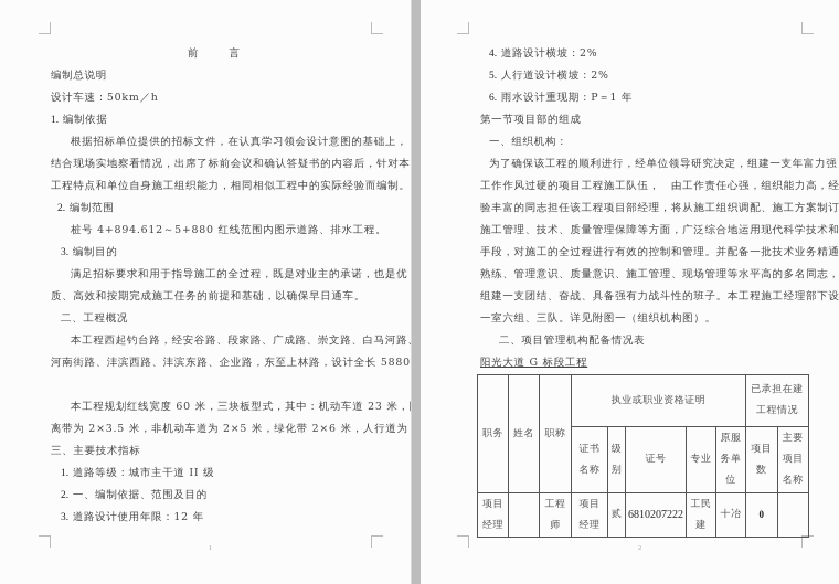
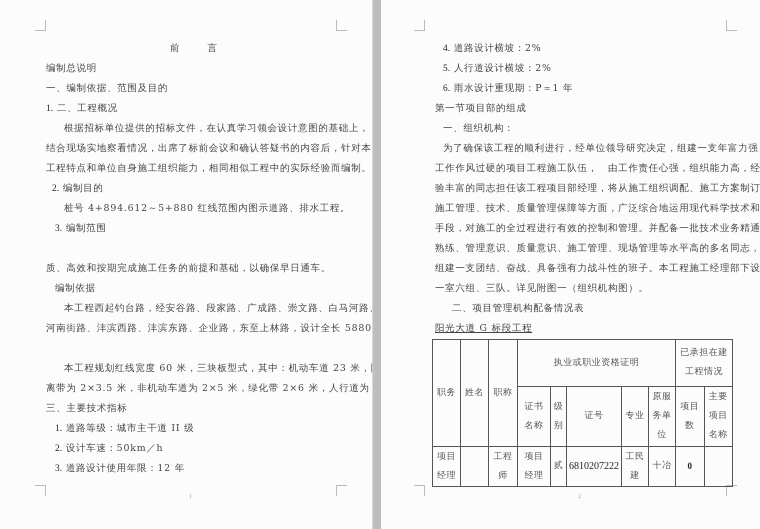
  前 言
  编制总说明
- 设计车速：50km／h
+ 一、编制依据、范围及目的
- 1. 编制依据
+ 1. 二、工程概况
  根据招标单位提供的招标文件，在认真学习领会设计意图的基础上，
  结合现场实地察看情况，出席了标前会议和确认答疑书的内容后，针对本
  工程特点和单位自身施工组织能力，相同相似工程中的实际经验而编制。
- 2. 编制范围
+ 2. 编制目的
  桩号 4+894.612～5+880 红线范围内图示道路、排水工程。
- 3. 编制目的
+ 3. 编制范围
- 满足招标要求和用于指导施工的全过程，既是对业主的承诺，也是优
  质、高效和按期完成施工任务的前提和基础，以确保早日通车。
- 二、工程概况
+ 编制依据
  本工程西起钓台路，经安谷路、段家路、广成路、崇文路、白马河路
  河南街路、沣滨西路、沣滨东路、企业路，东至上林路，设计全长 5880
  本工程规划红线宽度 60 米，三块板型式，其中：机动车道 23 米，
  离带为 2×3.5 米，非机动车道为 2×5 米，绿化带 2×6 米，人行道为
  三、主要技术指标
  1. 道路等级：城市主干道 II 级
- 2. 一、编制依据、范围及目的
+ 2. 设计车速：50km／h
  3. 道路设计使用年限：12 年
  4. 道路设计横坡：2%
  5. 人行道设计横坡：2%
  6. 雨水设计重现期：P＝1 年
  第一节项目部的组成
  一、组织机构：
  为了确保该工程的顺利进行，经单位领导研究决定，组建一支年富力强
  工作作风过硬的项目工程施工队伍， 由工作责任心强，组织能力高，经
  验丰富的同志担任该工程项目部经理，将从施工组织调配、施工方案制订
  施工管理、技术、质量管理保障等方面，广泛综合地运用现代科学技术和
  手段，对施工的全过程进行有效的控制和管理。并配备一批技术业务精通
  熟练、管理意识、质量意识、施工管理、现场管理等水平高的多名同志，
  组建一支团结、奋战、具备强有力战斗性的班子。本工程施工经理部下设
  一室六组、三队。详见附图一（组织机构图）。
  二、项目管理机构配备情况表
  阳光大道 G 标段工程
  职务	姓名	职称	执业或职业资格证明	已承担在建工程情况
  证书名称	级别	证号	专业	原服务单位	项目数	主要项目名称
  项目经理		工程师	项目经理	贰	6810207222	工民建	十冶	0
